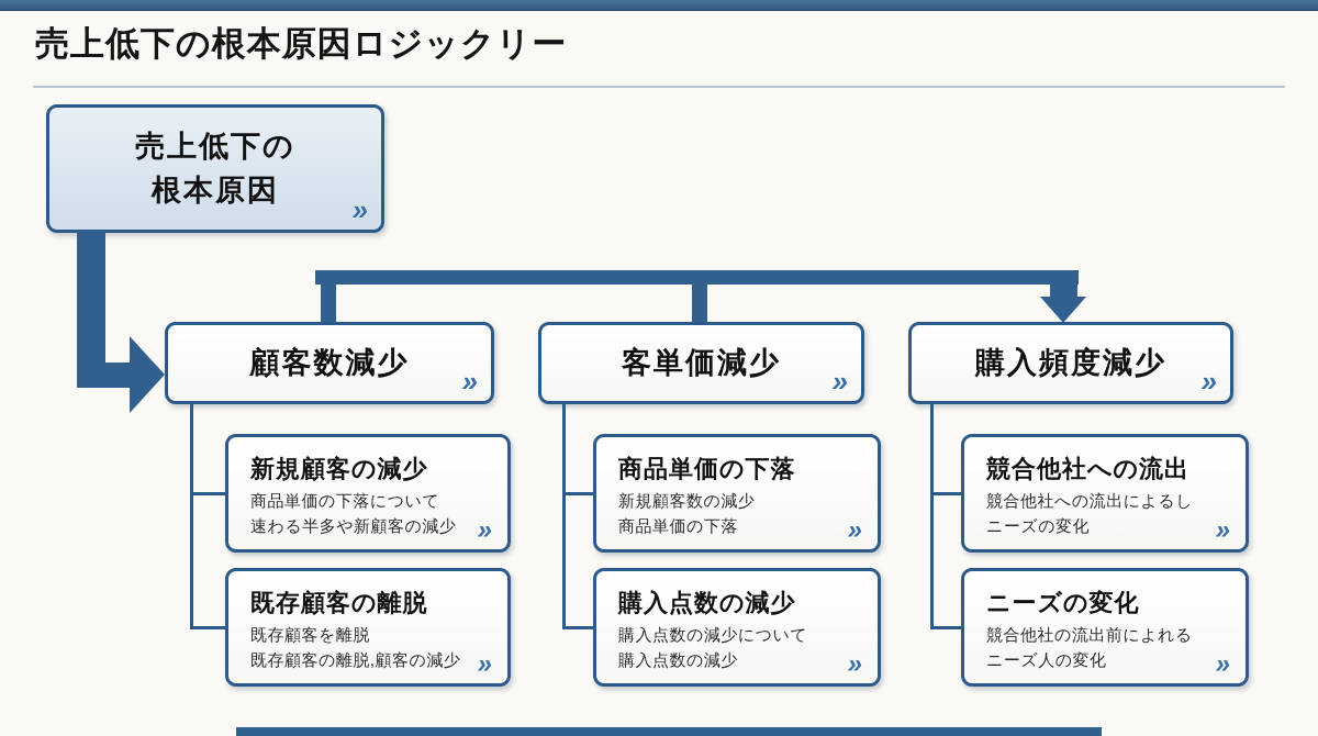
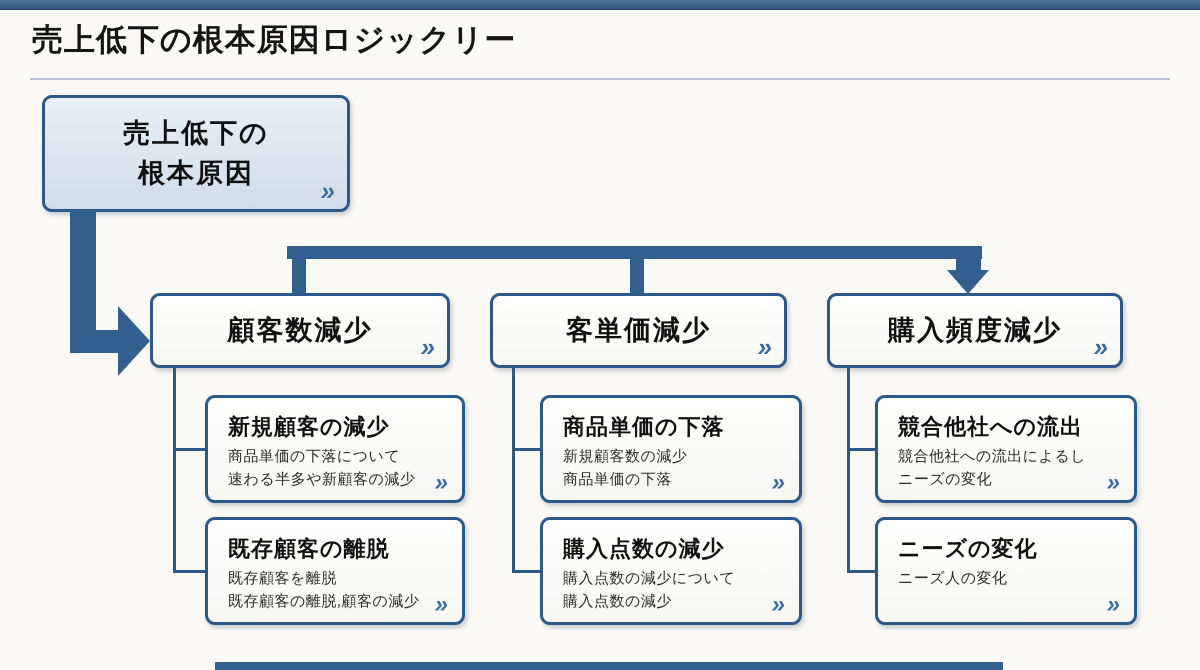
  売上低下の根本原因ロジックリー
  売上低下の
  根本原因
  »
  顧客数減少
  »
  客単価減少
  »
  購入頻度減少
  »
  新規顧客の減少
  商品単価の下落について
  速わる半多や新顧客の減少
  »
  既存顧客の離脱
  既存顧客を離脱
  既存顧客の離脱,顧客の減少
  »
  商品単価の下落
  新規顧客数の減少
  商品単価の下落
  »
  購入点数の減少
  購入点数の減少について
  購入点数の減少
  »
  競合他社への流出
  競合他社への流出によるし
  ニーズの変化
  »
  ニーズの変化
- 競合他社の流出前によれる
  ニーズ人の変化
  »
